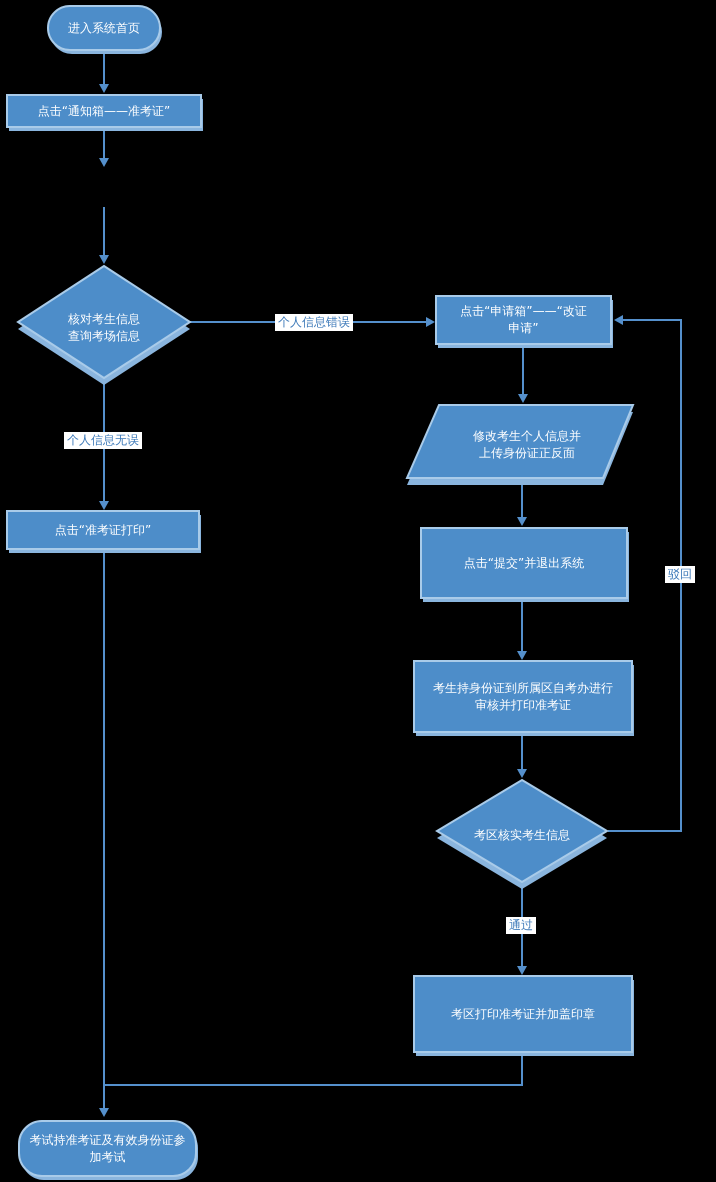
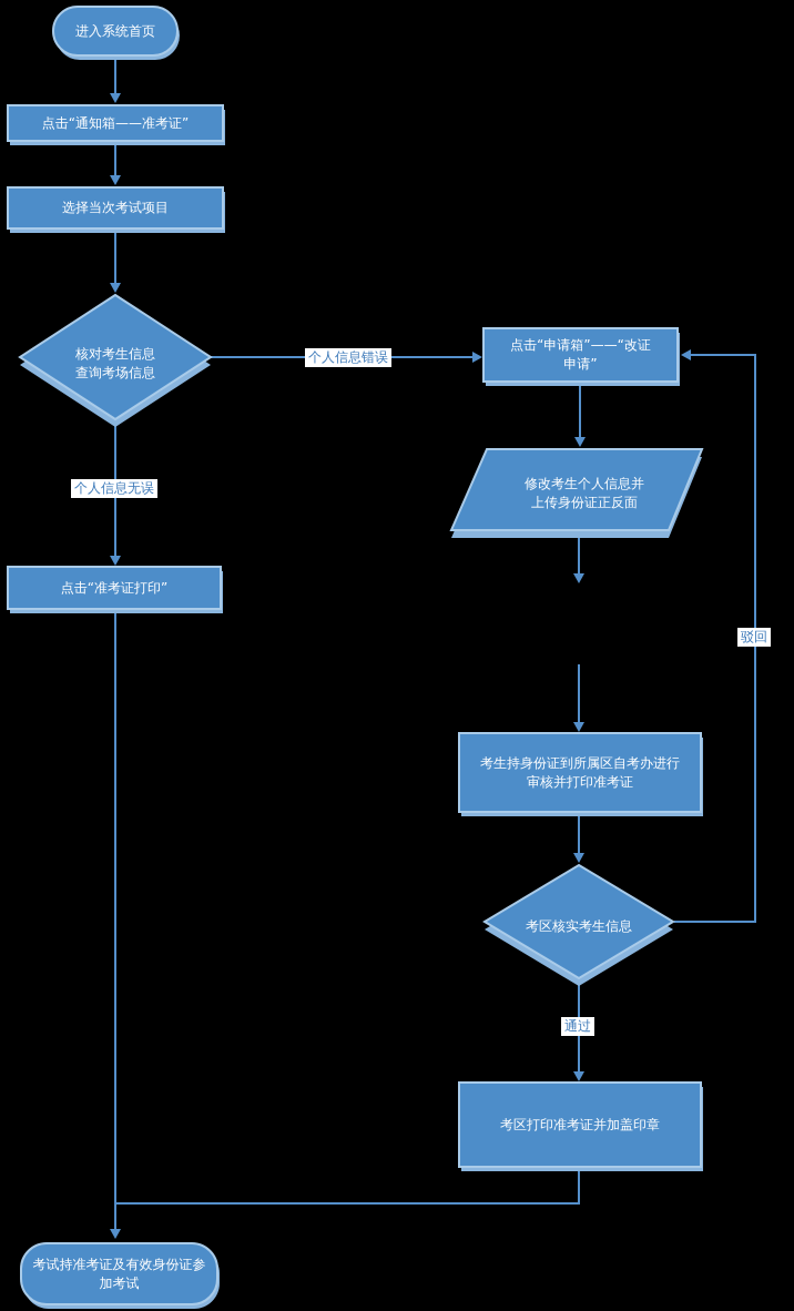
  进入系统首页
  点击“通知箱——准考证”
+ 选择当次考试项目
  核对考生信息
  查询考场信息
  点击“申请箱”——“改证
  申请”
  修改考生个人信息并
  上传身份证正反面
- 点击“提交”并退出系统
  考生持身份证到所属区自考办进行
  审核并打印准考证
  考区核实考生信息
  考区打印准考证并加盖印章
  点击“准考证打印”
  考试持准考证及有效身份证参
  加考试
  个人信息错误
  个人信息无误
  驳回
  通过
